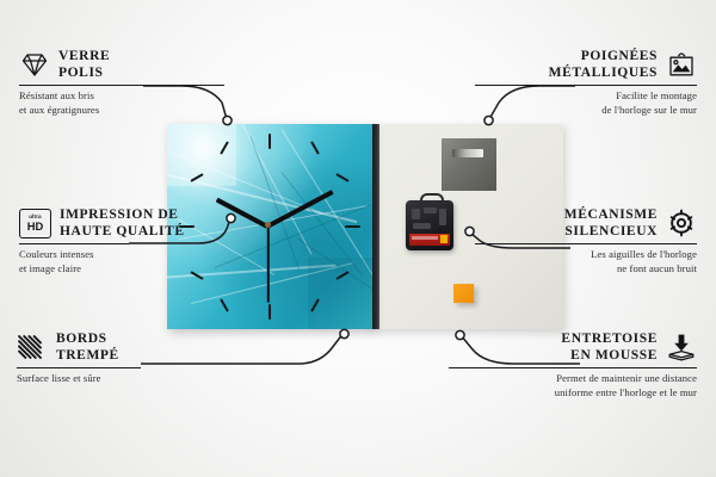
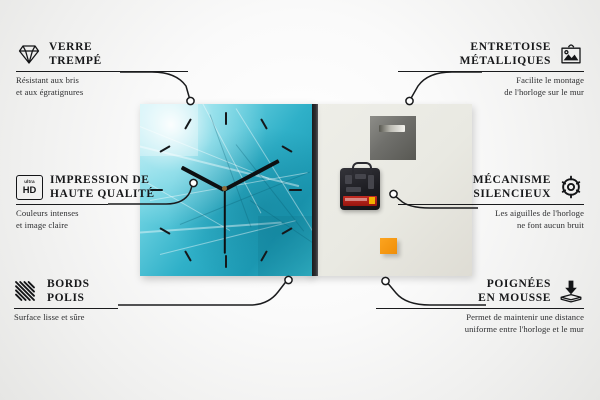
  VERRE
- POLIS
+ TREMPÉ
  Résistant aux bris
  et aux égratignures
  HD
  IMPRESSION DE
  HAUTE QUALITÉ
  Couleurs intenses
  et image claire
  BORDS
- TREMPÉ
+ POLIS
  Surface lisse et sûre
- POIGNÉES
+ ENTRETOISE
  MÉTALLIQUES
  Facilite le montage
  de l'horloge sur le mur
  MÉCANISME
  SILENCIEUX
  Les aiguilles de l'horloge
  ne font aucun bruit
- ENTRETOISE
+ POIGNÉES
  EN MOUSSE
  Permet de maintenir une distance
  uniforme entre l'horloge et le mur
